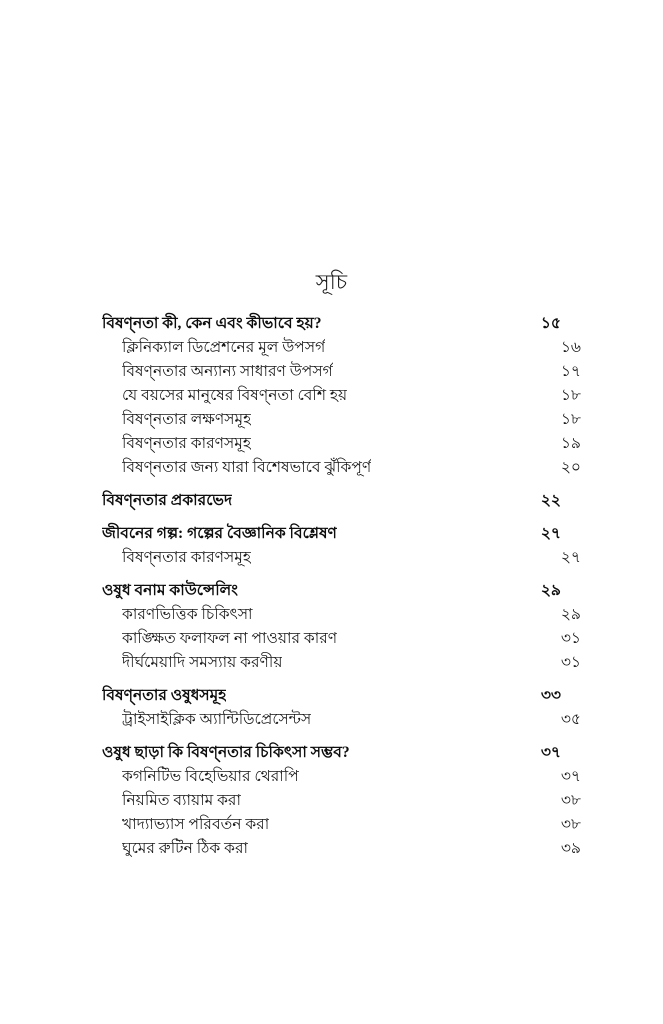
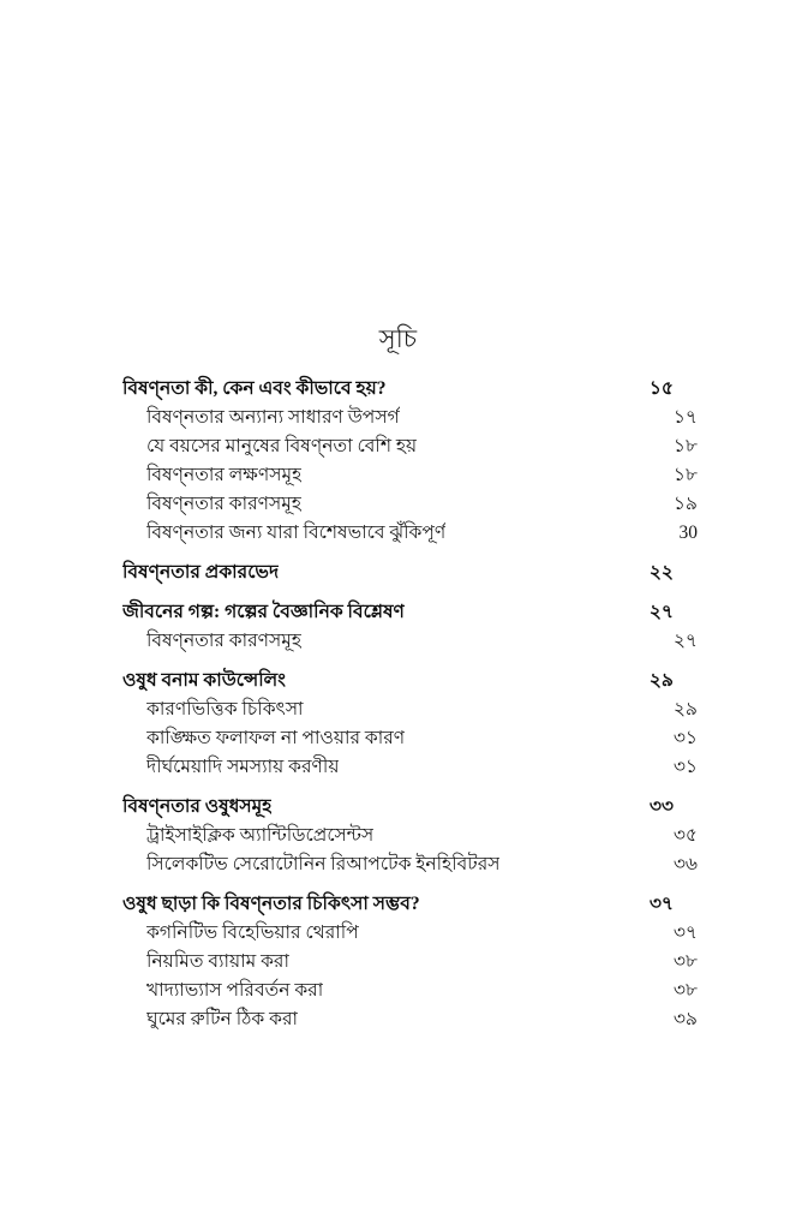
  সূচি
  বিষণ্নতা কী, কেন এবং কীভাবে হয়?
  ১৫
- ক্লিনিক্যাল ডিপ্রেশনের মূল উপসর্গ
- ১৬
  বিষণ্নতার অন্যান্য সাধারণ উপসর্গ
  ১৭
  যে বয়সের মানুষের বিষণ্নতা বেশি হয়
  ১৮
  বিষণ্নতার লক্ষণসমূহ
  ১৮
  বিষণ্নতার কারণসমূহ
  ১৯
  বিষণ্নতার জন্য যারা বিশেষভাবে ঝুঁকিপূর্ণ
- ২০
+ 30
  বিষণ্নতার প্রকারভেদ
  ২২
  জীবনের গল্প: গল্পের বৈজ্ঞানিক বিশ্লেষণ
  ২৭
  বিষণ্নতার কারণসমূহ
  ২৭
  ওষুধ বনাম কাউন্সেলিং
  ২৯
  কারণভিত্তিক চিকিৎসা
  ২৯
  কাঙ্ক্ষিত ফলাফল না পাওয়ার কারণ
  ৩১
  দীর্ঘমেয়াদি সমস্যায় করণীয়
  ৩১
  বিষণ্নতার ওষুধসমূহ
  ৩৩
  ট্রাইসাইক্লিক অ্যান্টিডিপ্রেসেন্টস
  ৩৫
+ সিলেকটিভ সেরোটোনিন রিআপটেক ইনহিবিটরস
+ ৩৬
  ওষুধ ছাড়া কি বিষণ্নতার চিকিৎসা সম্ভব?
  ৩৭
  কগনিটিভ বিহেভিয়ার থেরাপি
  ৩৭
  নিয়মিত ব্যায়াম করা
  ৩৮
  খাদ্যাভ্যাস পরিবর্তন করা
  ৩৮
  ঘুমের রুটিন ঠিক করা
  ৩৯
